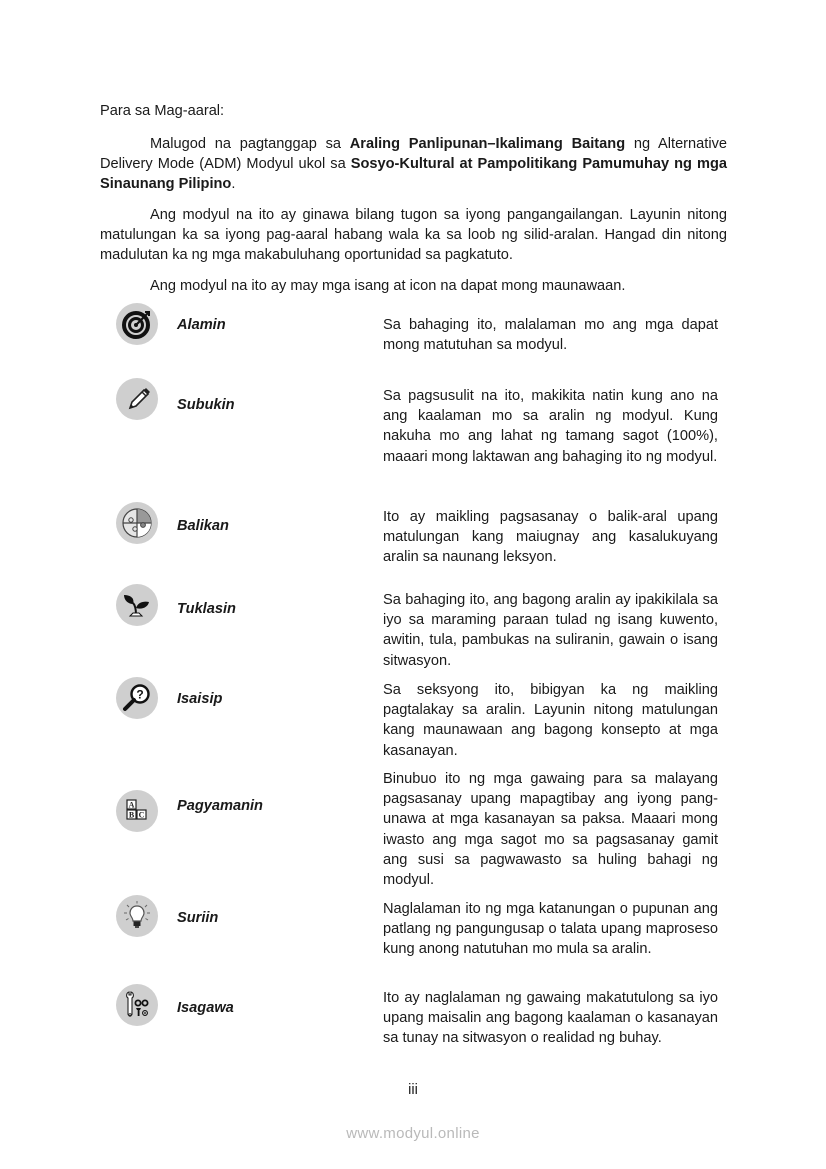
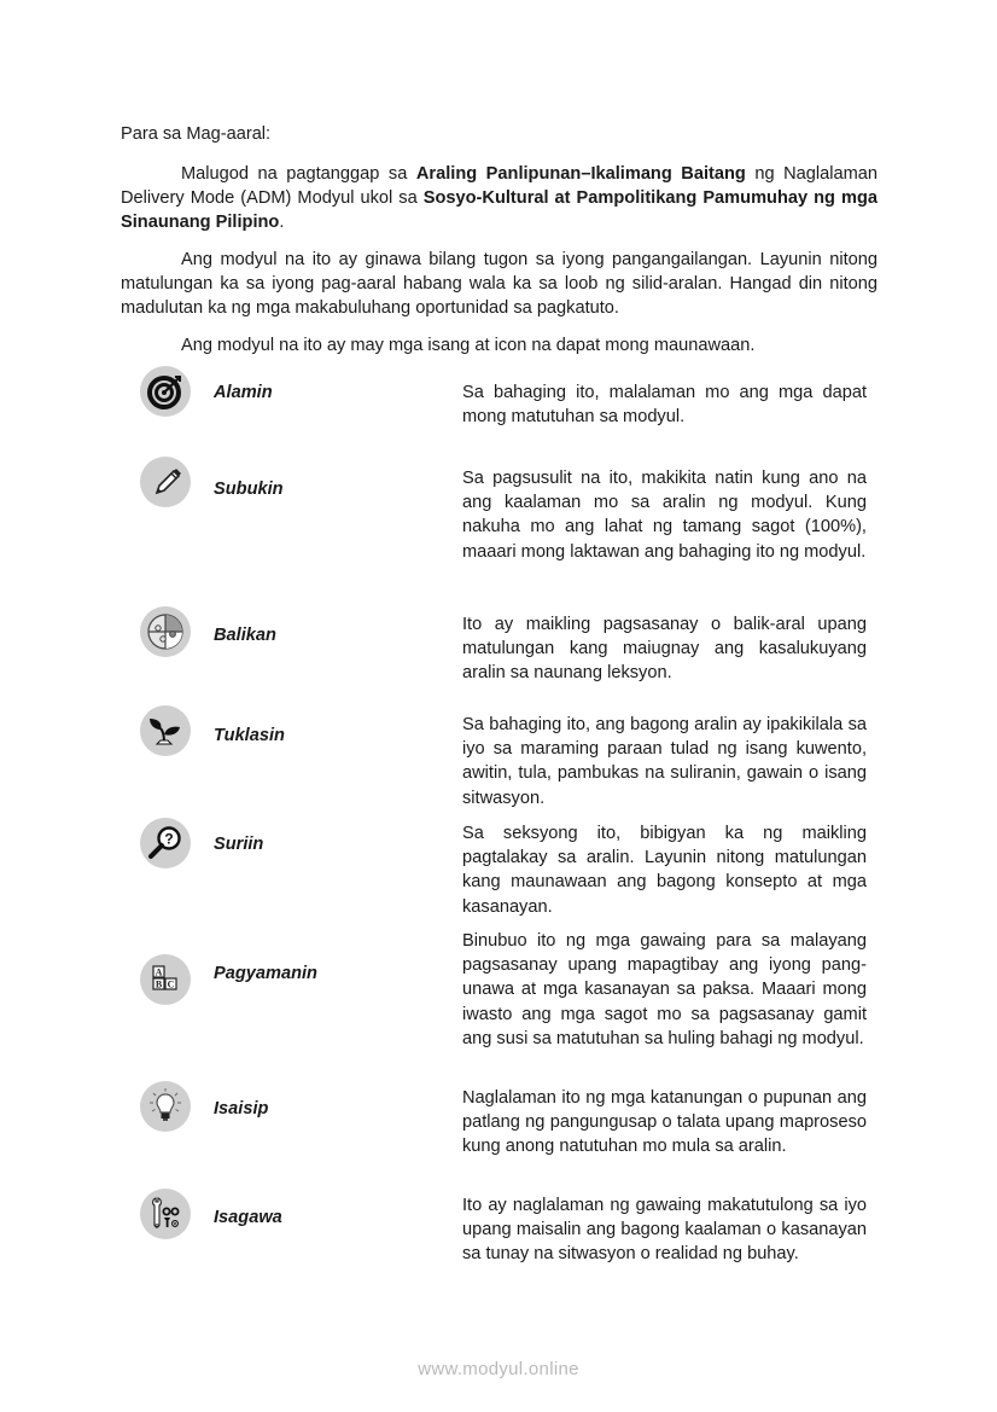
  Para sa Mag-aaral:
- Malugod na pagtanggap sa Araling Panlipunan–Ikalimang Baitang ng Alternative Delivery Mode (ADM) Modyul ukol sa Sosyo-Kultural at Pampolitikang Pamumuhay ng mga Sinaunang Pilipino.
+ Malugod na pagtanggap sa Araling Panlipunan–Ikalimang Baitang ng Naglalaman Delivery Mode (ADM) Modyul ukol sa Sosyo-Kultural at Pampolitikang Pamumuhay ng mga Sinaunang Pilipino.
  Ang modyul na ito ay ginawa bilang tugon sa iyong pangangailangan. Layunin nitong matulungan ka sa iyong pag-aaral habang wala ka sa loob ng silid-aralan. Hangad din nitong madulutan ka ng mga makabuluhang oportunidad sa pagkatuto.
  Ang modyul na ito ay may mga isang at icon na dapat mong maunawaan.
  Alamin
  Sa bahaging ito, malalaman mo ang mga dapat mong matutuhan sa modyul.
  Subukin
  Sa pagsusulit na ito, makikita natin kung ano na ang kaalaman mo sa aralin ng modyul. Kung nakuha mo ang lahat ng tamang sagot (100%), maaari mong laktawan ang bahaging ito ng modyul.
  Balikan
  Ito ay maikling pagsasanay o balik-aral upang matulungan kang maiugnay ang kasalukuyang aralin sa naunang leksyon.
  Tuklasin
  Sa bahaging ito, ang bagong aralin ay ipakikilala sa iyo sa maraming paraan tulad ng isang kuwento, awitin, tula, pambukas na suliranin, gawain o isang sitwasyon.
  ?
- Isaisip
+ Suriin
  Sa seksyong ito, bibigyan ka ng maikling pagtalakay sa aralin. Layunin nitong matulungan kang maunawaan ang bagong konsepto at mga kasanayan.
  A
  B
  C
  Pagyamanin
- Binubuo ito ng mga gawaing para sa malayang pagsasanay upang mapagtibay ang iyong pang-unawa at mga kasanayan sa paksa. Maaari mong iwasto ang mga sagot mo sa pagsasanay gamit ang susi sa pagwawasto sa huling bahagi ng modyul.
+ Binubuo ito ng mga gawaing para sa malayang pagsasanay upang mapagtibay ang iyong pang-unawa at mga kasanayan sa paksa. Maaari mong iwasto ang mga sagot mo sa pagsasanay gamit ang susi sa matutuhan sa huling bahagi ng modyul.
- Suriin
+ Isaisip
  Naglalaman ito ng mga katanungan o pupunan ang patlang ng pangungusap o talata upang maproseso kung anong natutuhan mo mula sa aralin.
  Isagawa
  Ito ay naglalaman ng gawaing makatutulong sa iyo upang maisalin ang bagong kaalaman o kasanayan sa tunay na sitwasyon o realidad ng buhay.
- iii
  www.modyul.online
